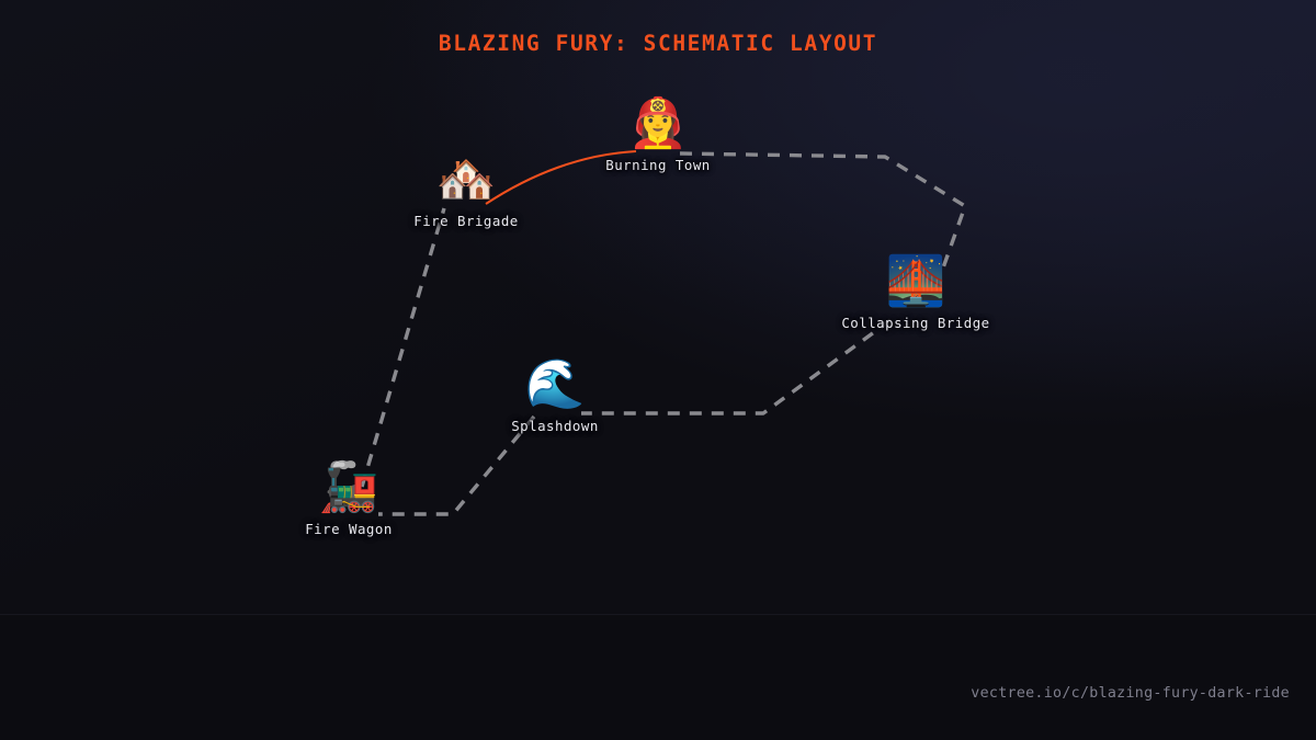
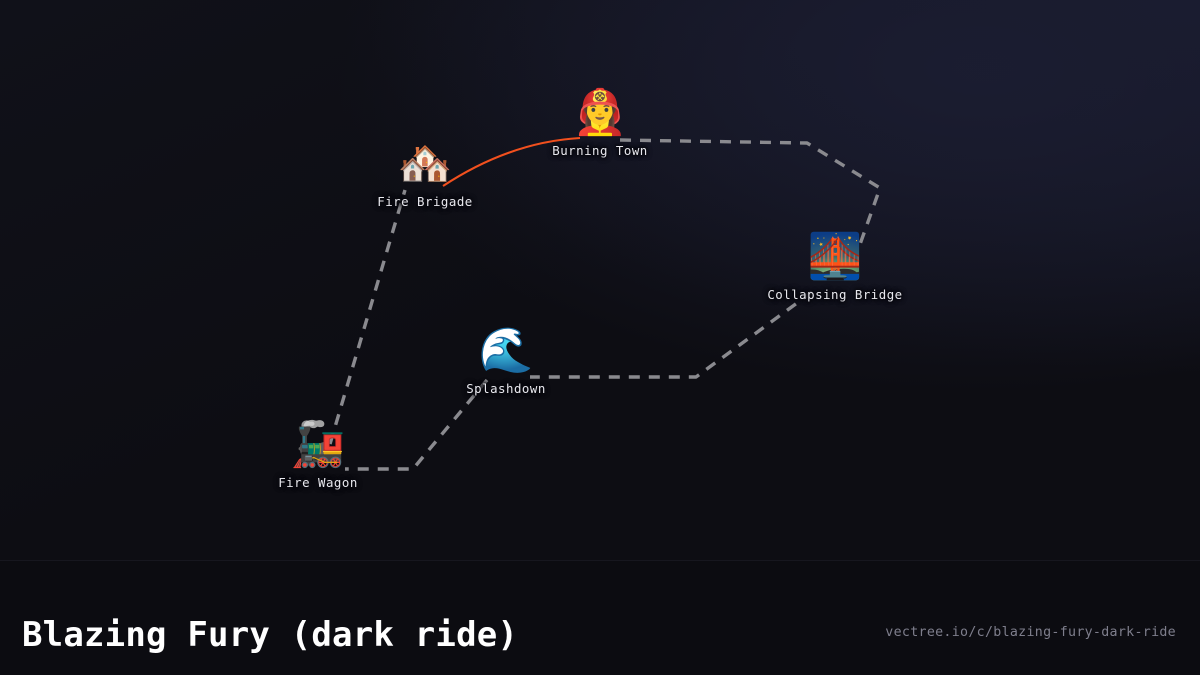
- BLAZING FURY: SCHEMATIC LAYOUT
  🏘️
  Fire Brigade
  👩‍🚒
  Burning Town
  🌉
  Collapsing Bridge
  🌊
  Splashdown
  🚂
  Fire Wagon
+ Blazing Fury (dark ride)
  vectree.io/c/blazing-fury-dark-ride
